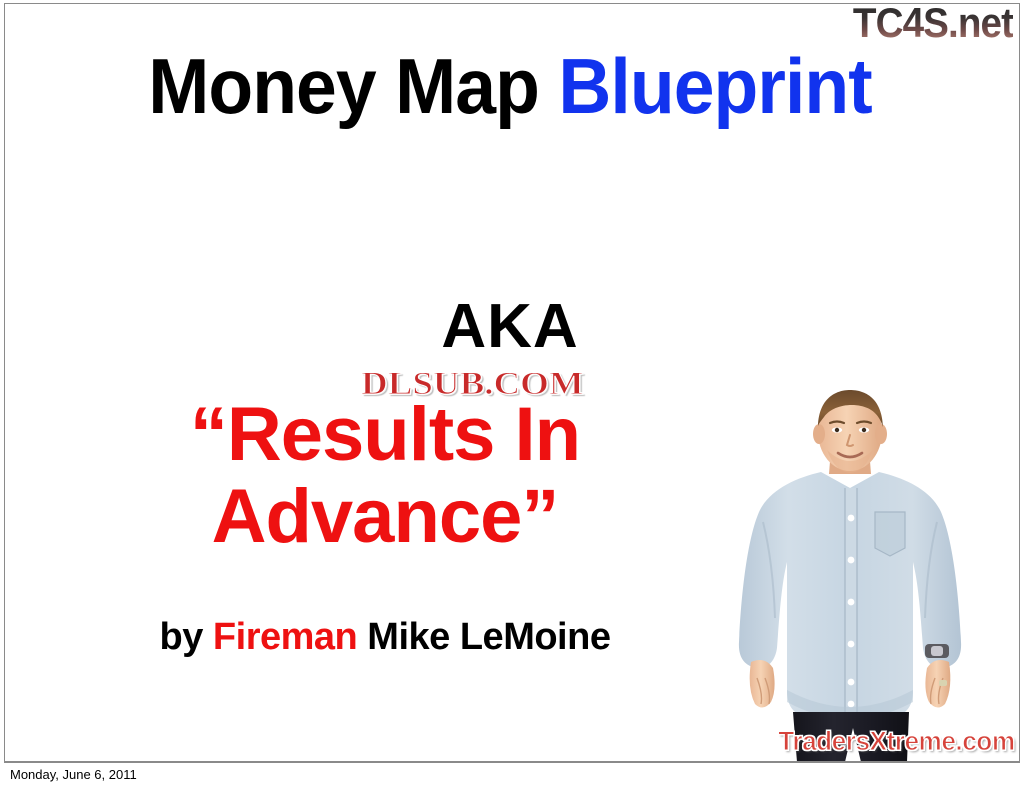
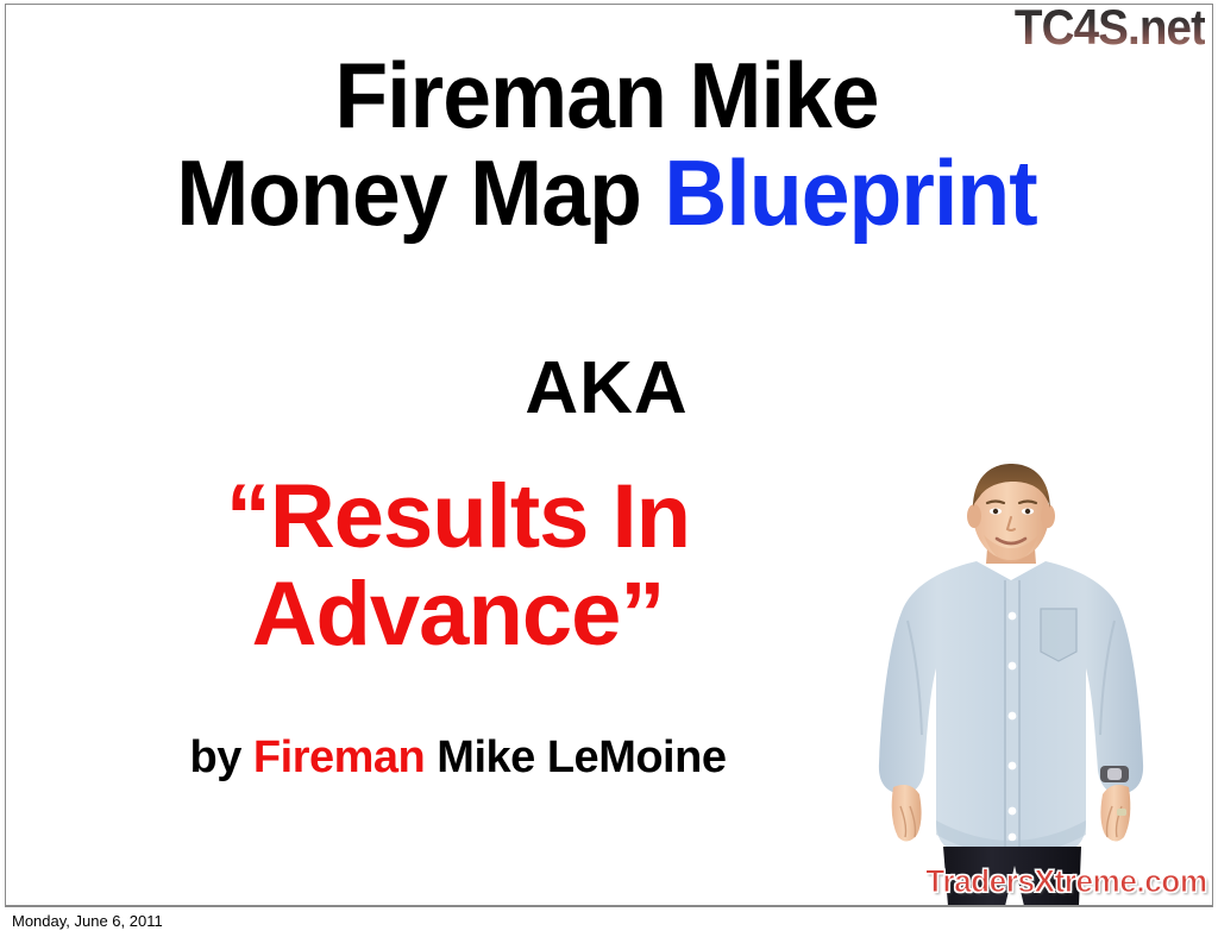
  TC4S.net
+ Fireman Mike
  Money Map Blueprint
  AKA
  “Results In
  Advance”
  by Fireman Mike LeMoine
- DLSUB.COM
  TradersXtreme.com
  Monday, June 6, 2011
